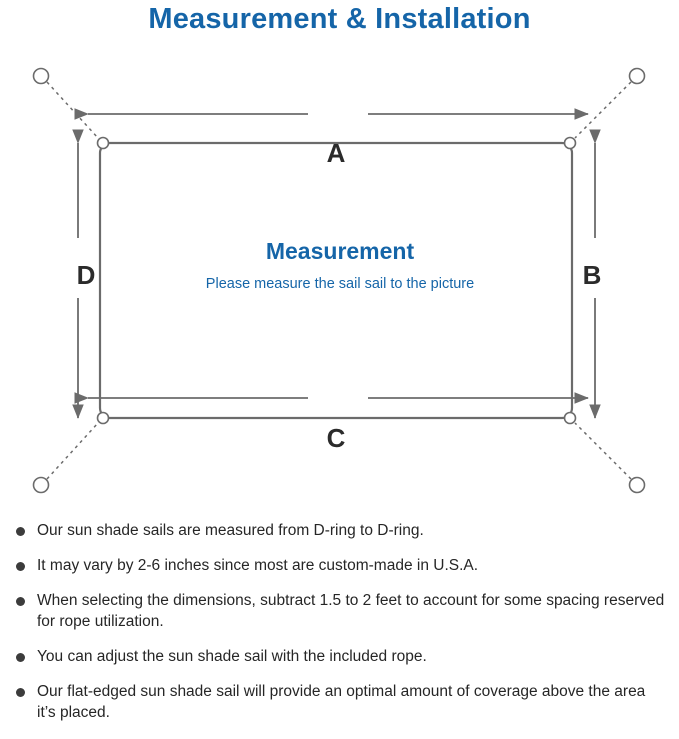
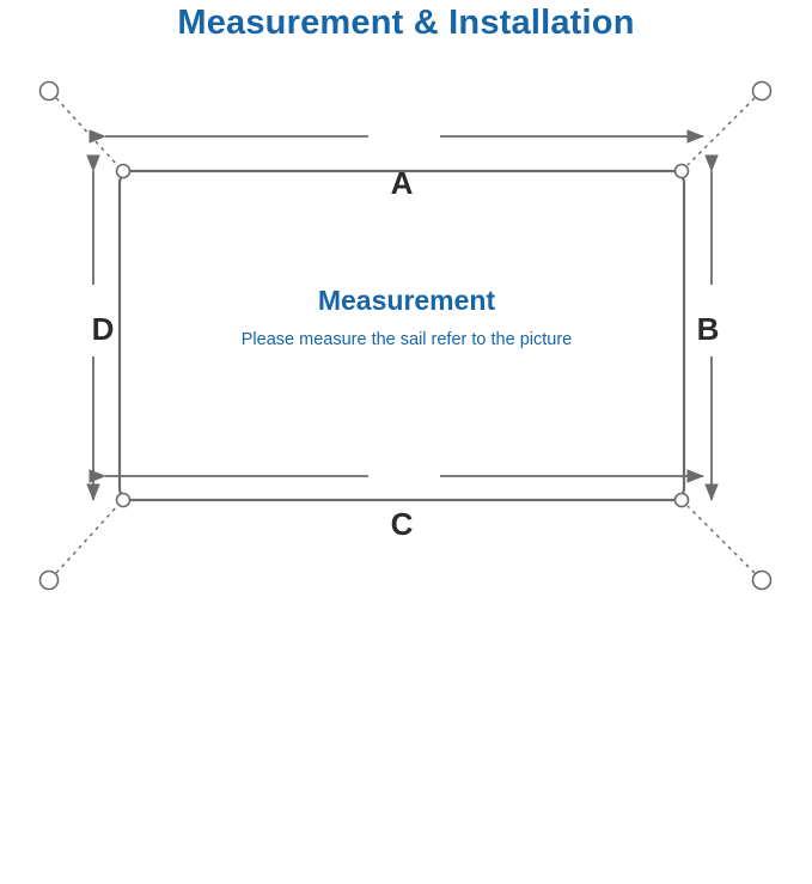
  Measurement & Installation
  A
  C
  D
  B
  Measurement
- Please measure the sail sail to the picture
+ Please measure the sail refer to the picture
- Our sun shade sails are measured from D-ring to D-ring.
- It may vary by 2-6 inches since most are custom-made in U.S.A.
- When selecting the dimensions, subtract 1.5 to 2 feet to account for some spacing reserved for rope utilization.
- You can adjust the sun shade sail with the included rope.
- Our flat-edged sun shade sail will provide an optimal amount of coverage above the area it’s placed.
